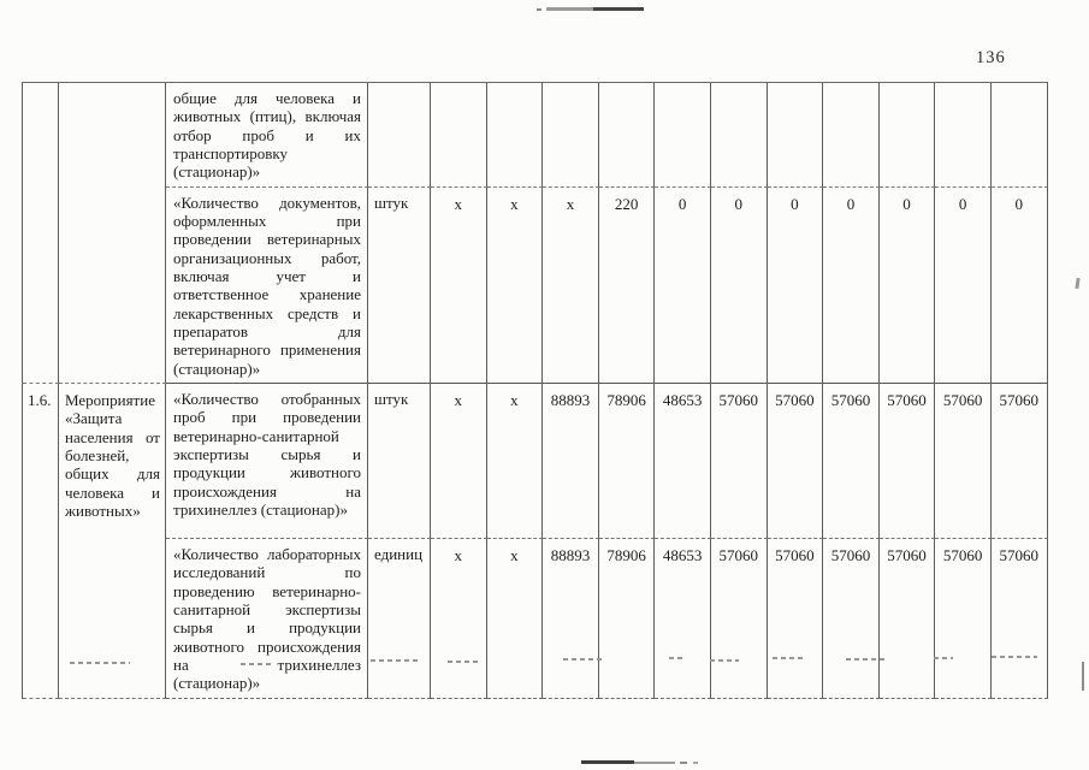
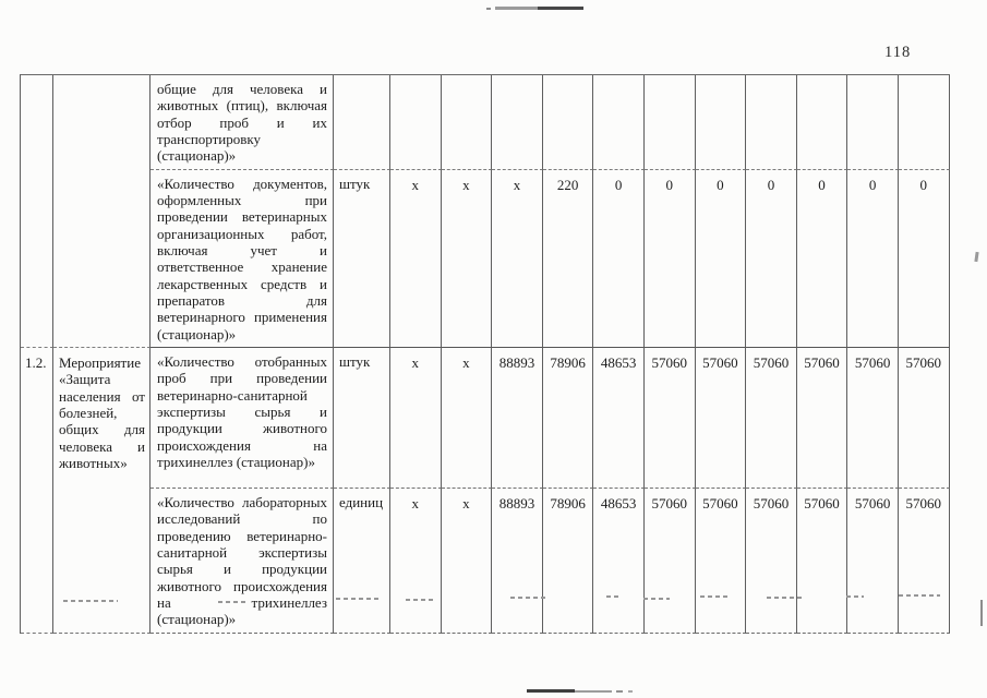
- 136
+ 118
  		общие для человека и животных (птиц), включая отбор проб и их транспортировку (стационар)»
  «Количество документов, оформленных при проведении ветеринарных организационных работ, включая учет и ответственное хранение лекарственных средств и препаратов для ветеринарного применения (стационар)»	штук	х	х	х	220	0	0	0	0	0	0	0
- 1.6.	Мероприятие «Защита населения от болезней, общих для человека и животных»	«Количество отобранных проб при проведении ветеринарно-санитарной экспертизы сырья и продукции животного происхождения на трихинеллез (стационар)»	штук	х	х	88893	78906	48653	57060	57060	57060	57060	57060	57060
+ 1.2.	Мероприятие «Защита населения от болезней, общих для человека и животных»	«Количество отобранных проб при проведении ветеринарно-санитарной экспертизы сырья и продукции животного происхождения на трихинеллез (стационар)»	штук	х	х	88893	78906	48653	57060	57060	57060	57060	57060	57060
  «Количество лабораторных исследований по проведению ветеринарно-санитарной экспертизы сырья и продукции животного происхождения на трихинеллез (стационар)»	единиц	х	х	88893	78906	48653	57060	57060	57060	57060	57060	57060
